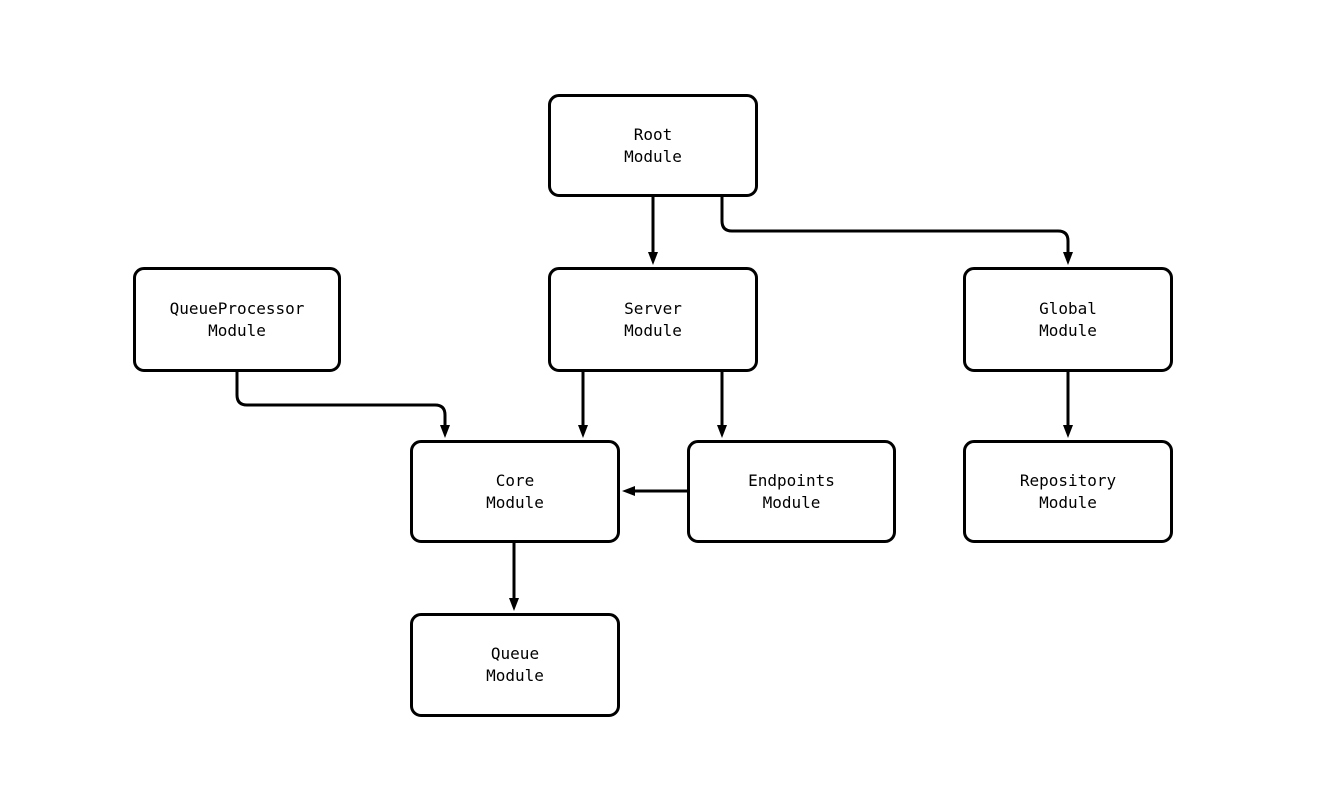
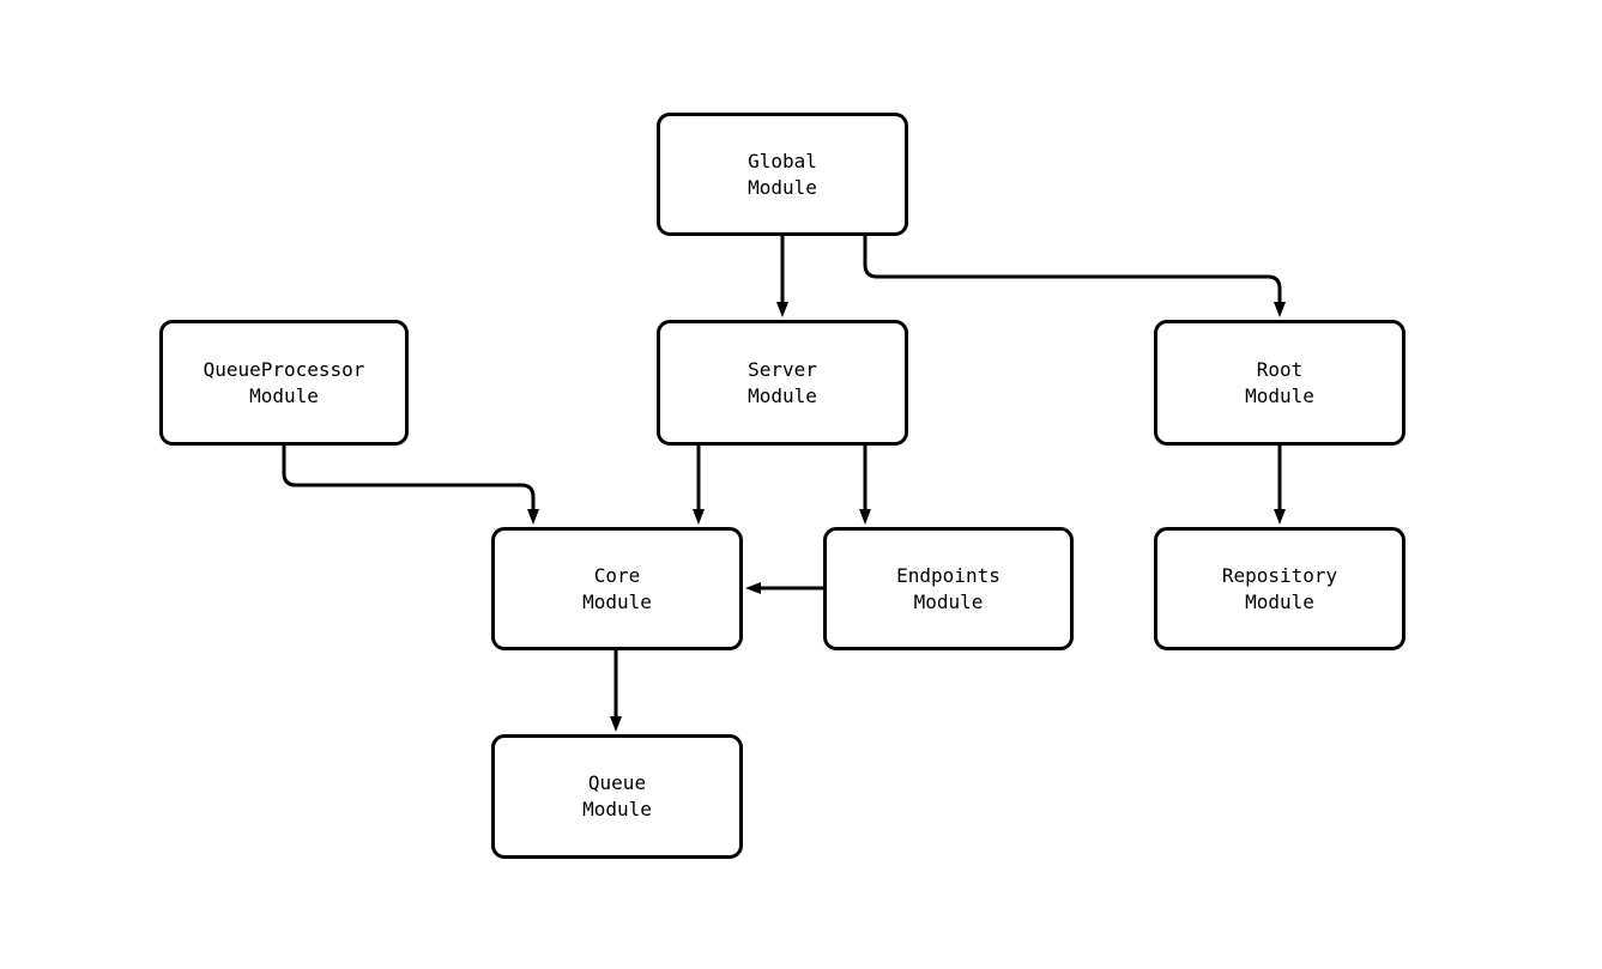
- Root
+ Global
  Module
  QueueProcessor
  Module
  Server
  Module
- Global
+ Root
  Module
  Core
  Module
  Endpoints
  Module
  Repository
  Module
  Queue
  Module
